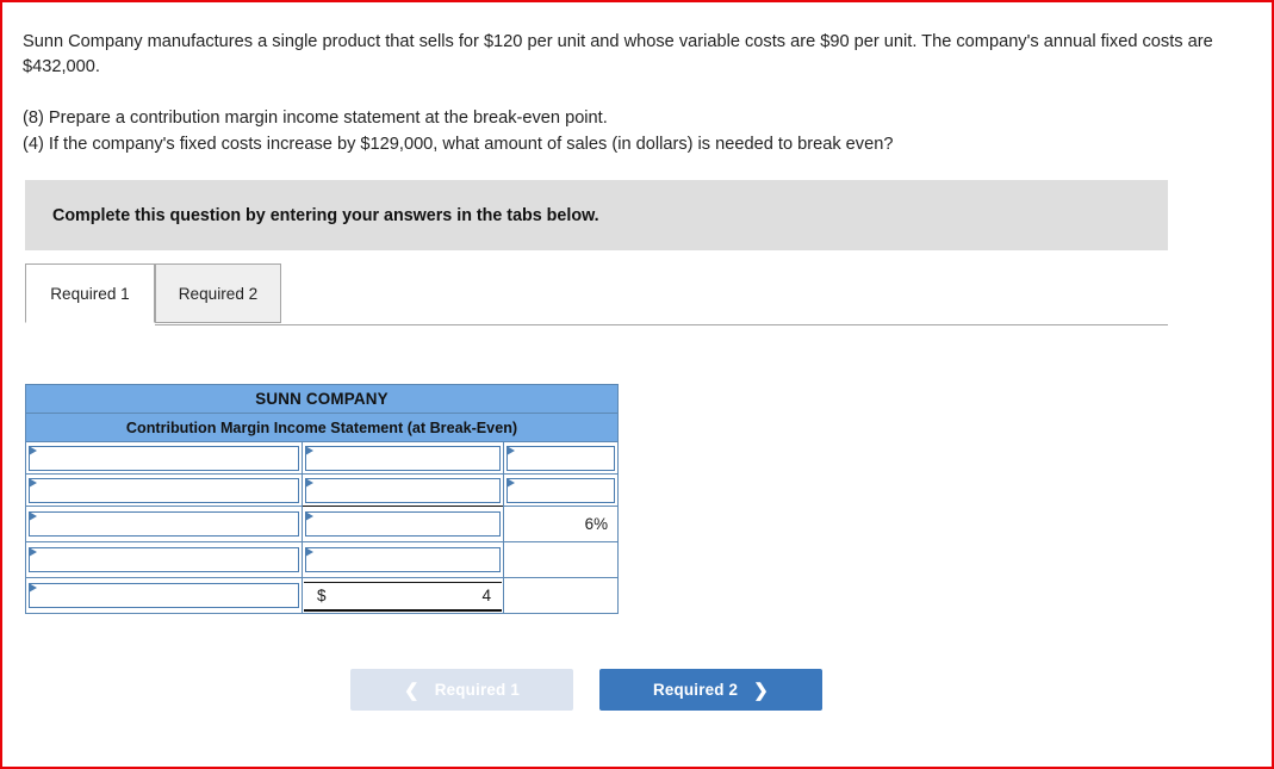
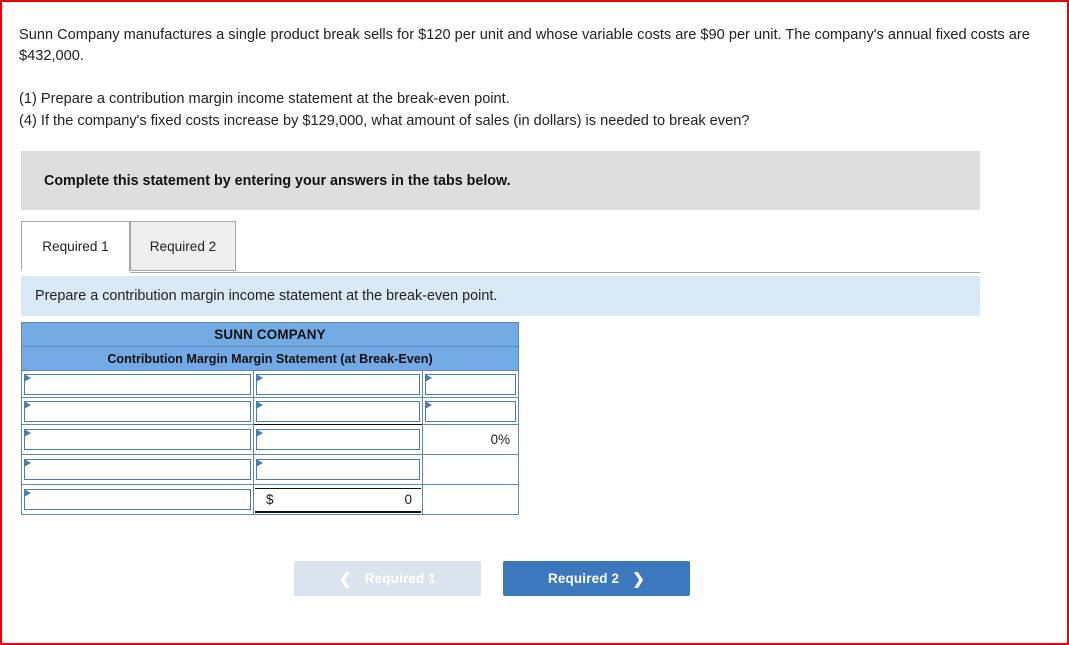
- Sunn Company manufactures a single product that sells for $120 per unit and whose variable costs are $90 per unit. The company's annual fixed costs are $432,000.
+ Sunn Company manufactures a single product break sells for $120 per unit and whose variable costs are $90 per unit. The company's annual fixed costs are $432,000.
- (8) Prepare a contribution margin income statement at the break-even point.
+ (1) Prepare a contribution margin income statement at the break-even point.
  (4) If the company's fixed costs increase by $129,000, what amount of sales (in dollars) is needed to break even?
- Complete this question by entering your answers in the tabs below.
+ Complete this statement by entering your answers in the tabs below.
  Required 1
  Required 2
+ Prepare a contribution margin income statement at the break-even point.
  SUNN COMPANY
- Contribution Margin Income Statement (at Break-Even)
+ Contribution Margin Margin Statement (at Break-Even)
- 		6%
+ 		0%
- 	$ 4
+ 	$ 0
  ❮
  Required 1
  Required 2
  ❯
